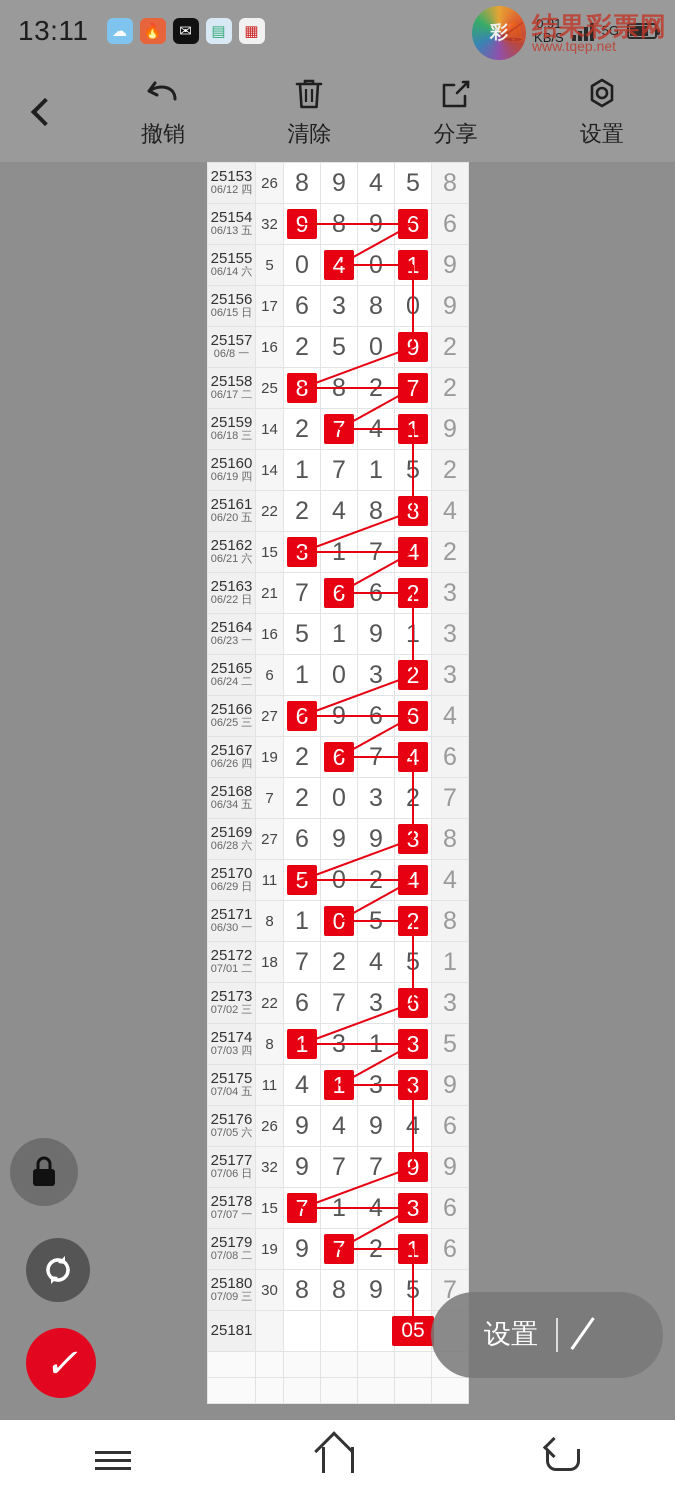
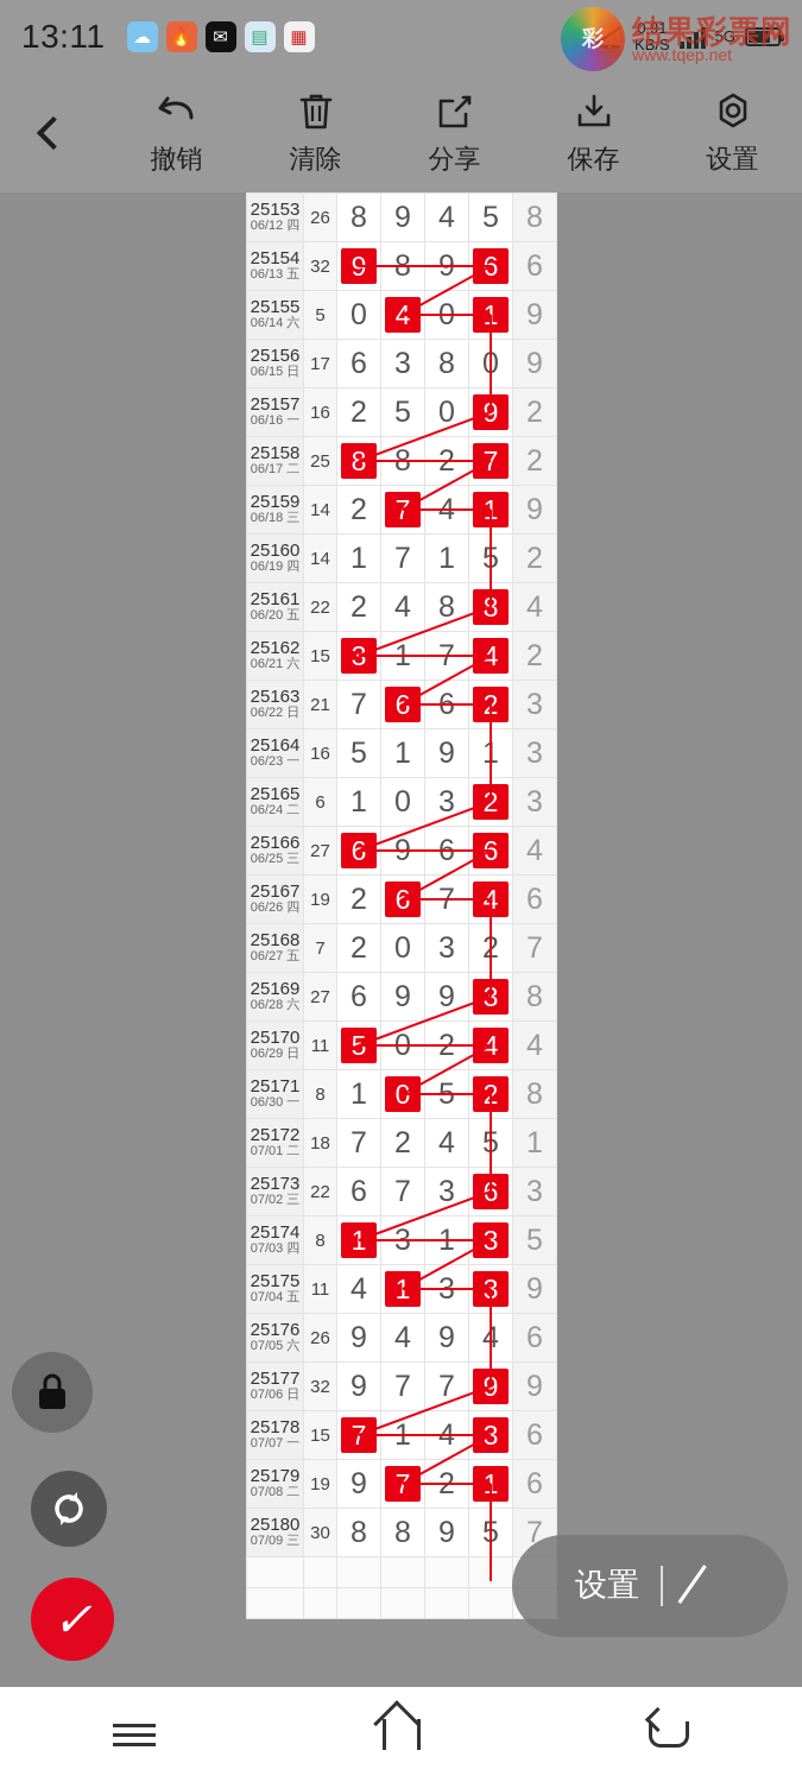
  13:11
  ☁
  🔥
  ✉
  ▤
  ▦
  🔔
  0.91
  KB/S
  5G
  彩
  结果彩票网
  www.tqep.net
  撤销
  清除
  分享
+ 保存
  设置
  2515306/12 四	26	8	9	4	5	8
  2515406/13 五	32	9				6
  2515506/14 六	5	0				9
  2515606/15 日	17	6	3	8		9
- 2515706/8 一	16	2	5	0		2
+ 2515706/16 一	16	2	5	0		2
  2515806/17 二	25					2
  2515906/18 三	14	2				9
  2516006/19 四	14	1	7	1		2
  2516106/20 五	22	2	4	8		4
  2516206/21 六	15					2
  2516306/22 日	21	7				3
  2516406/23 一	16	5	1	9		3
  2516506/24 二	6	1	0	3		3
  2516606/25 三	27					4
  2516706/26 四	19	2				6
- 2516806/34 五	7	2	0	3		7
+ 2516806/27 五	7	2	0	3		7
  2516906/28 六	27	6	9	9		8
  2517006/29 日	11					4
  2517106/30 一	8	1				8
  2517207/01 二	18	7	2	4		1
  2517307/02 三	22	6	7	3		3
  2517407/03 四	8					5
  2517507/04 五	11	4				9
  2517607/05 六	26	9	4	9		6
  2517707/06 日	32	9	7	7		9
  2517807/07 一	15					6
  2517907/08 二	19	9				6
  2518007/09 三	30	8	8	9		7
- 25181					05
  ✓
  设置
